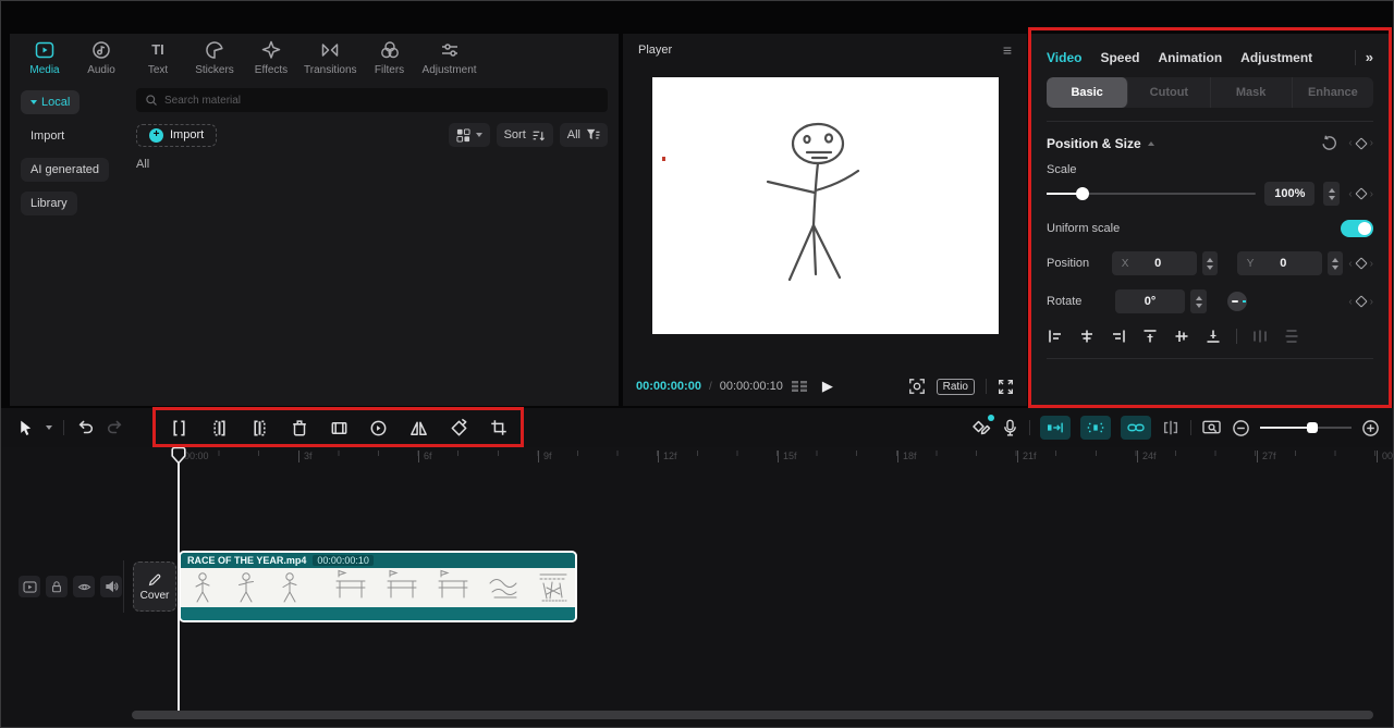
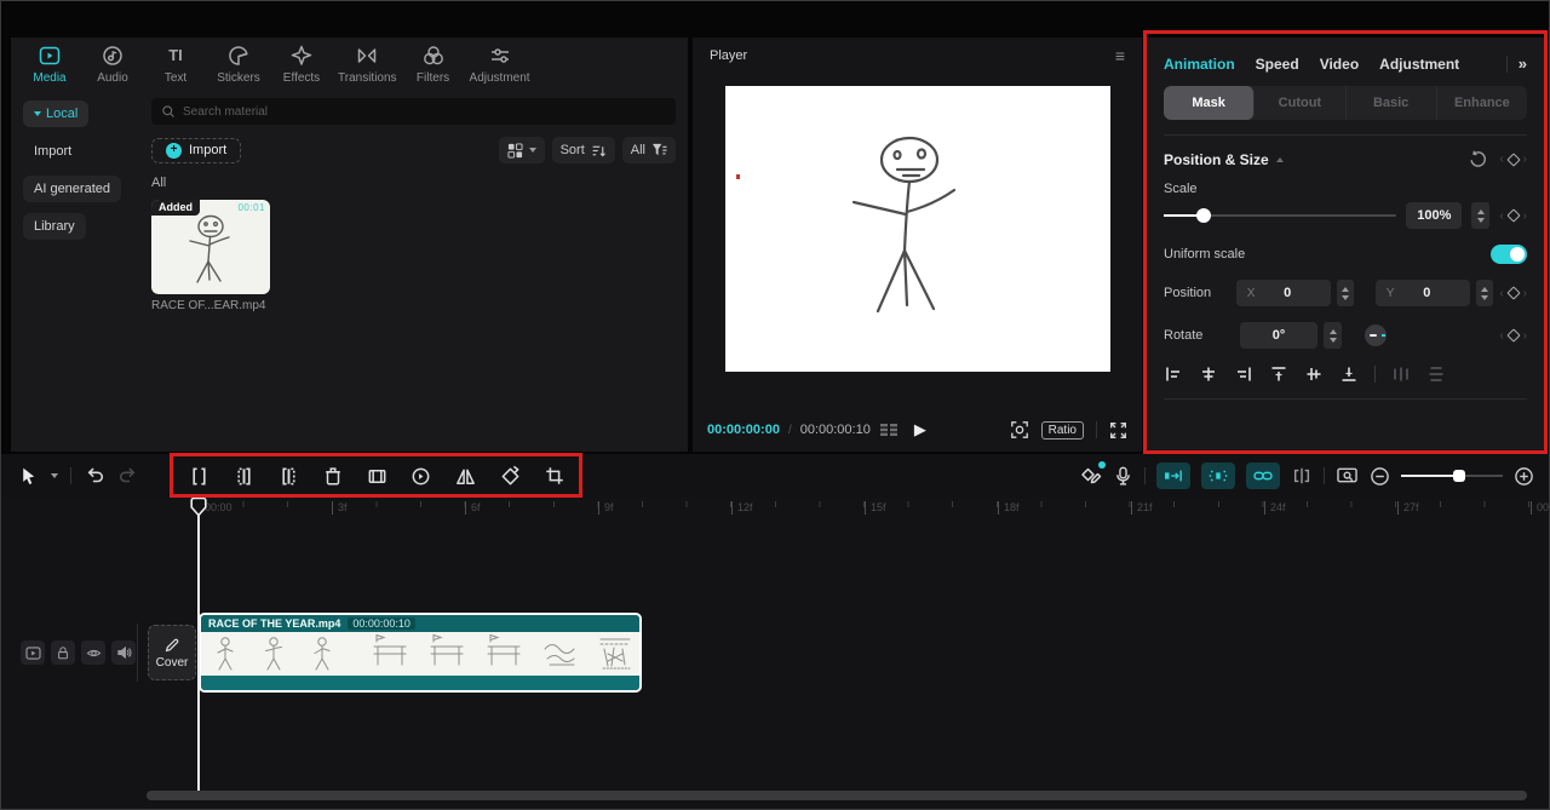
  Media
  Audio
  TI
  Text
  Stickers
  Effects
  Transitions
  Filters
  Adjustment
  Local
  Import
  AI generated
  Library
  Search material
  +
  Import
  Sort
  All
  All
+ Added
+ 00:01
+ RACE OF...EAR.mp4
  Player
  ≡
  00:00:00:00
  /
  00:00:00:10
  ▶
  Ratio
- Video
+ Animation
  Speed
- Animation
+ Video
  Adjustment
  »
- Basic
+ Mask
  Cutout
- Mask
+ Basic
  Enhance
  Position & Size
  ‹
  ›
  Scale
  100%
  ‹
  ›
  Uniform scale
  Position
  X
  0
  Y
  0
  ‹
  ›
  Rotate
  0°
  ‹
  ›
  00:00
  3f
  6f
  9f
  12f
  15f
  18f
  21f
  24f
  27f
  Cover
  RACE OF THE YEAR.mp4
  00:00:00:10
